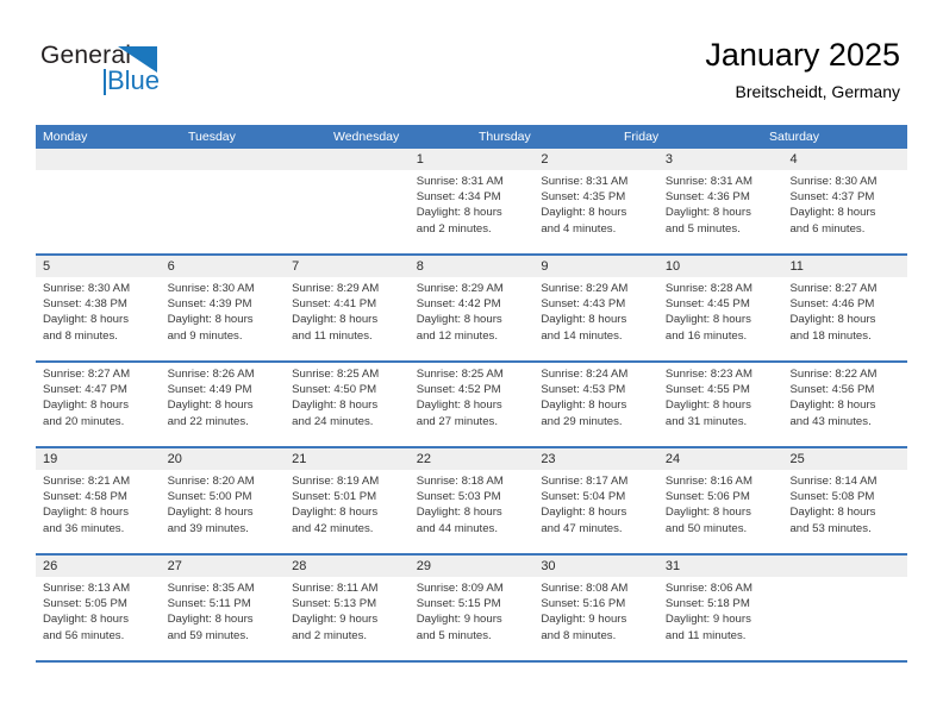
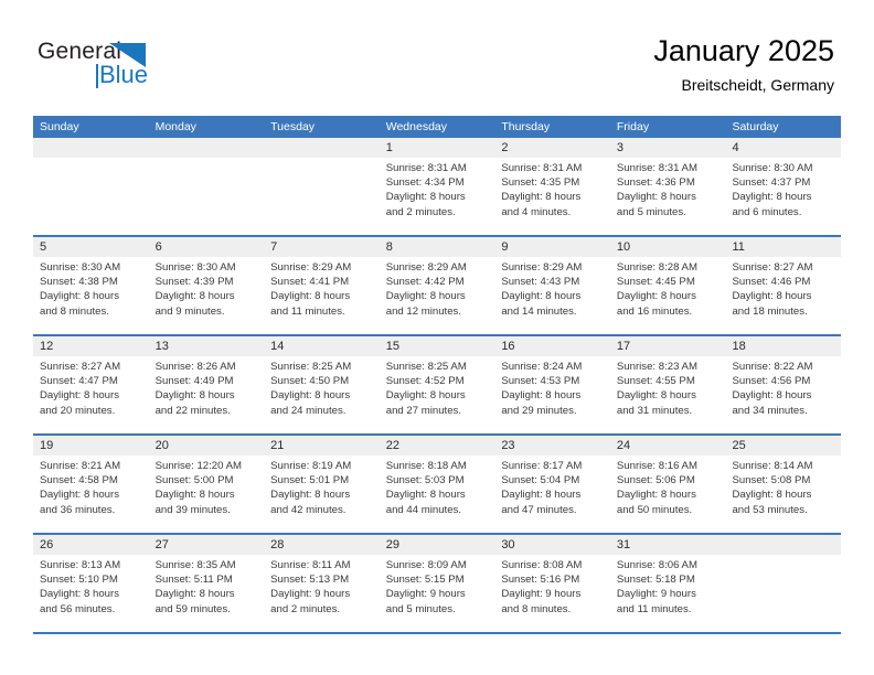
  General
  Blue
  January 2025
  Breitscheidt, Germany
+ Sunday
  Monday
  Tuesday
  Wednesday
  Thursday
  Friday
  Saturday
  1
  2
  3
  4
  Sunrise: 8:31 AM
  Sunset: 4:34 PM
  Daylight: 8 hours
  and 2 minutes.
  Sunrise: 8:31 AM
  Sunset: 4:35 PM
  Daylight: 8 hours
  and 4 minutes.
  Sunrise: 8:31 AM
  Sunset: 4:36 PM
  Daylight: 8 hours
  and 5 minutes.
  Sunrise: 8:30 AM
  Sunset: 4:37 PM
  Daylight: 8 hours
  and 6 minutes.
  5
  6
  7
  8
  9
  10
  11
  Sunrise: 8:30 AM
  Sunset: 4:38 PM
  Daylight: 8 hours
  and 8 minutes.
  Sunrise: 8:30 AM
  Sunset: 4:39 PM
  Daylight: 8 hours
  and 9 minutes.
  Sunrise: 8:29 AM
  Sunset: 4:41 PM
  Daylight: 8 hours
  and 11 minutes.
  Sunrise: 8:29 AM
  Sunset: 4:42 PM
  Daylight: 8 hours
  and 12 minutes.
  Sunrise: 8:29 AM
  Sunset: 4:43 PM
  Daylight: 8 hours
  and 14 minutes.
  Sunrise: 8:28 AM
  Sunset: 4:45 PM
  Daylight: 8 hours
  and 16 minutes.
  Sunrise: 8:27 AM
  Sunset: 4:46 PM
  Daylight: 8 hours
  and 18 minutes.
+ 12
+ 13
+ 14
+ 15
+ 16
+ 17
+ 18
  Sunrise: 8:27 AM
  Sunset: 4:47 PM
  Daylight: 8 hours
  and 20 minutes.
  Sunrise: 8:26 AM
  Sunset: 4:49 PM
  Daylight: 8 hours
  and 22 minutes.
  Sunrise: 8:25 AM
  Sunset: 4:50 PM
  Daylight: 8 hours
  and 24 minutes.
  Sunrise: 8:25 AM
  Sunset: 4:52 PM
  Daylight: 8 hours
  and 27 minutes.
  Sunrise: 8:24 AM
  Sunset: 4:53 PM
  Daylight: 8 hours
  and 29 minutes.
  Sunrise: 8:23 AM
  Sunset: 4:55 PM
  Daylight: 8 hours
  and 31 minutes.
  Sunrise: 8:22 AM
  Sunset: 4:56 PM
  Daylight: 8 hours
- and 43 minutes.
+ and 34 minutes.
  19
  20
  21
  22
  23
  24
  25
  Sunrise: 8:21 AM
  Sunset: 4:58 PM
  Daylight: 8 hours
  and 36 minutes.
- Sunrise: 8:20 AM
+ Sunrise: 12:20 AM
  Sunset: 5:00 PM
  Daylight: 8 hours
  and 39 minutes.
  Sunrise: 8:19 AM
  Sunset: 5:01 PM
  Daylight: 8 hours
  and 42 minutes.
  Sunrise: 8:18 AM
  Sunset: 5:03 PM
  Daylight: 8 hours
  and 44 minutes.
  Sunrise: 8:17 AM
  Sunset: 5:04 PM
  Daylight: 8 hours
  and 47 minutes.
  Sunrise: 8:16 AM
  Sunset: 5:06 PM
  Daylight: 8 hours
  and 50 minutes.
  Sunrise: 8:14 AM
  Sunset: 5:08 PM
  Daylight: 8 hours
  and 53 minutes.
  26
  27
  28
  29
  30
  31
  Sunrise: 8:13 AM
- Sunset: 5:05 PM
+ Sunset: 5:10 PM
  Daylight: 8 hours
  and 56 minutes.
  Sunrise: 8:35 AM
  Sunset: 5:11 PM
  Daylight: 8 hours
  and 59 minutes.
  Sunrise: 8:11 AM
  Sunset: 5:13 PM
  Daylight: 9 hours
  and 2 minutes.
  Sunrise: 8:09 AM
  Sunset: 5:15 PM
  Daylight: 9 hours
  and 5 minutes.
  Sunrise: 8:08 AM
  Sunset: 5:16 PM
  Daylight: 9 hours
  and 8 minutes.
  Sunrise: 8:06 AM
  Sunset: 5:18 PM
  Daylight: 9 hours
  and 11 minutes.
